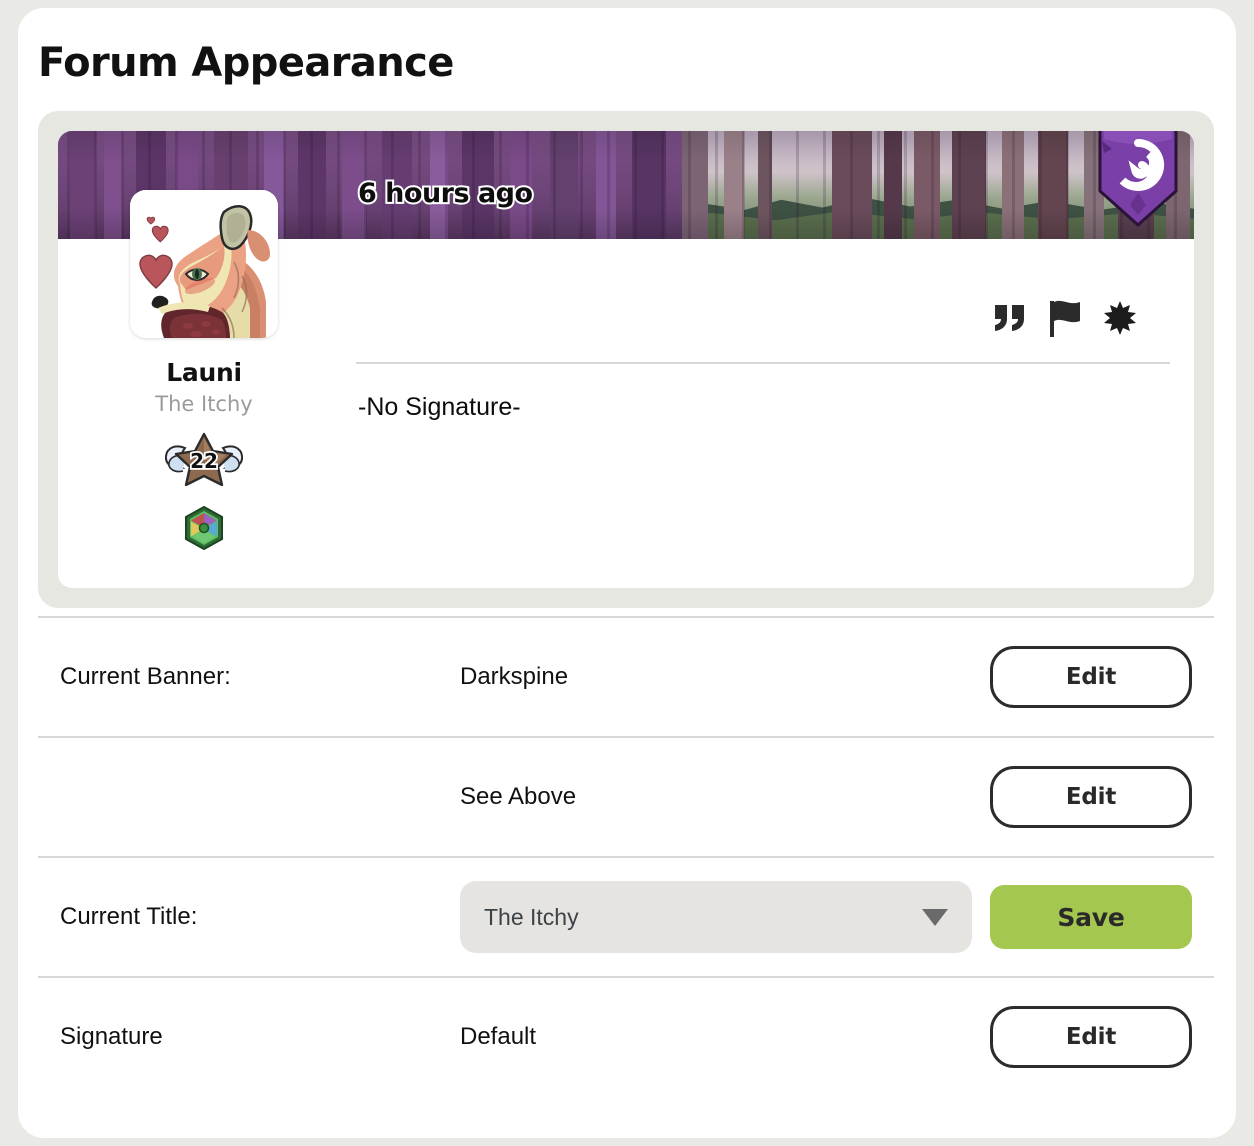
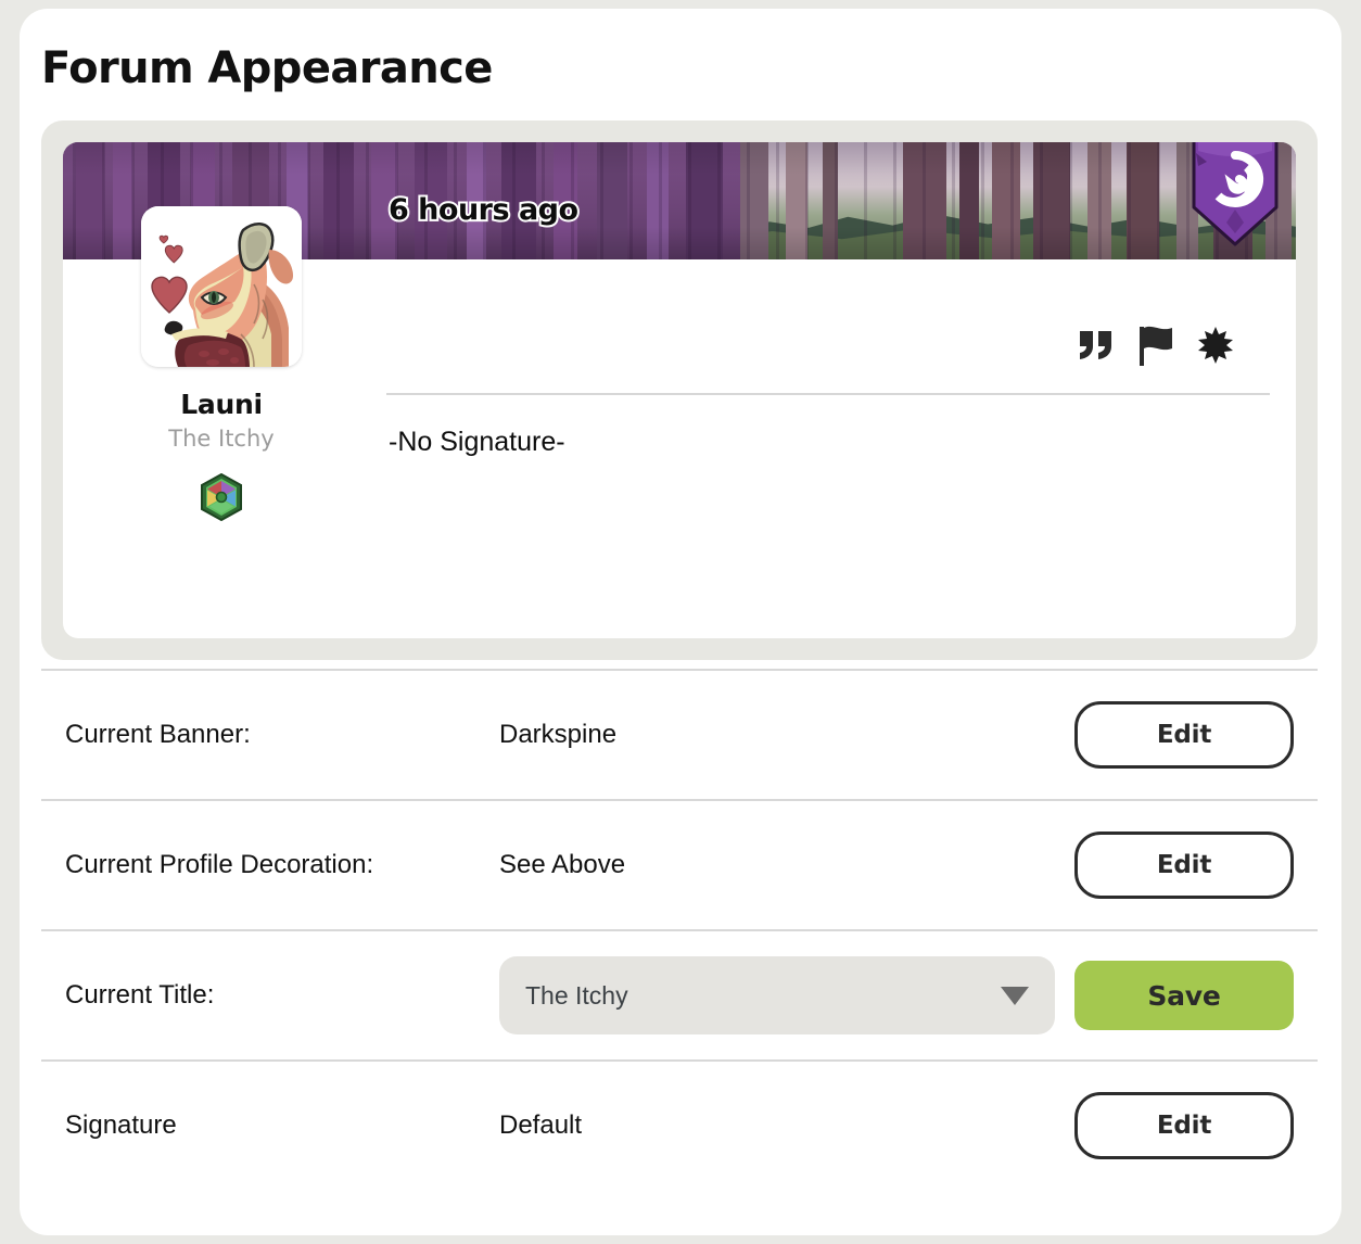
  Forum Appearance
  6 hours ago
  Launi
  The Itchy
- 22
  -No Signature-
  Current Banner:
  Darkspine
  Edit
+ Current Profile Decoration:
  See Above
  Edit
  Current Title:
  The Itchy
  Save
  Signature
  Default
  Edit
